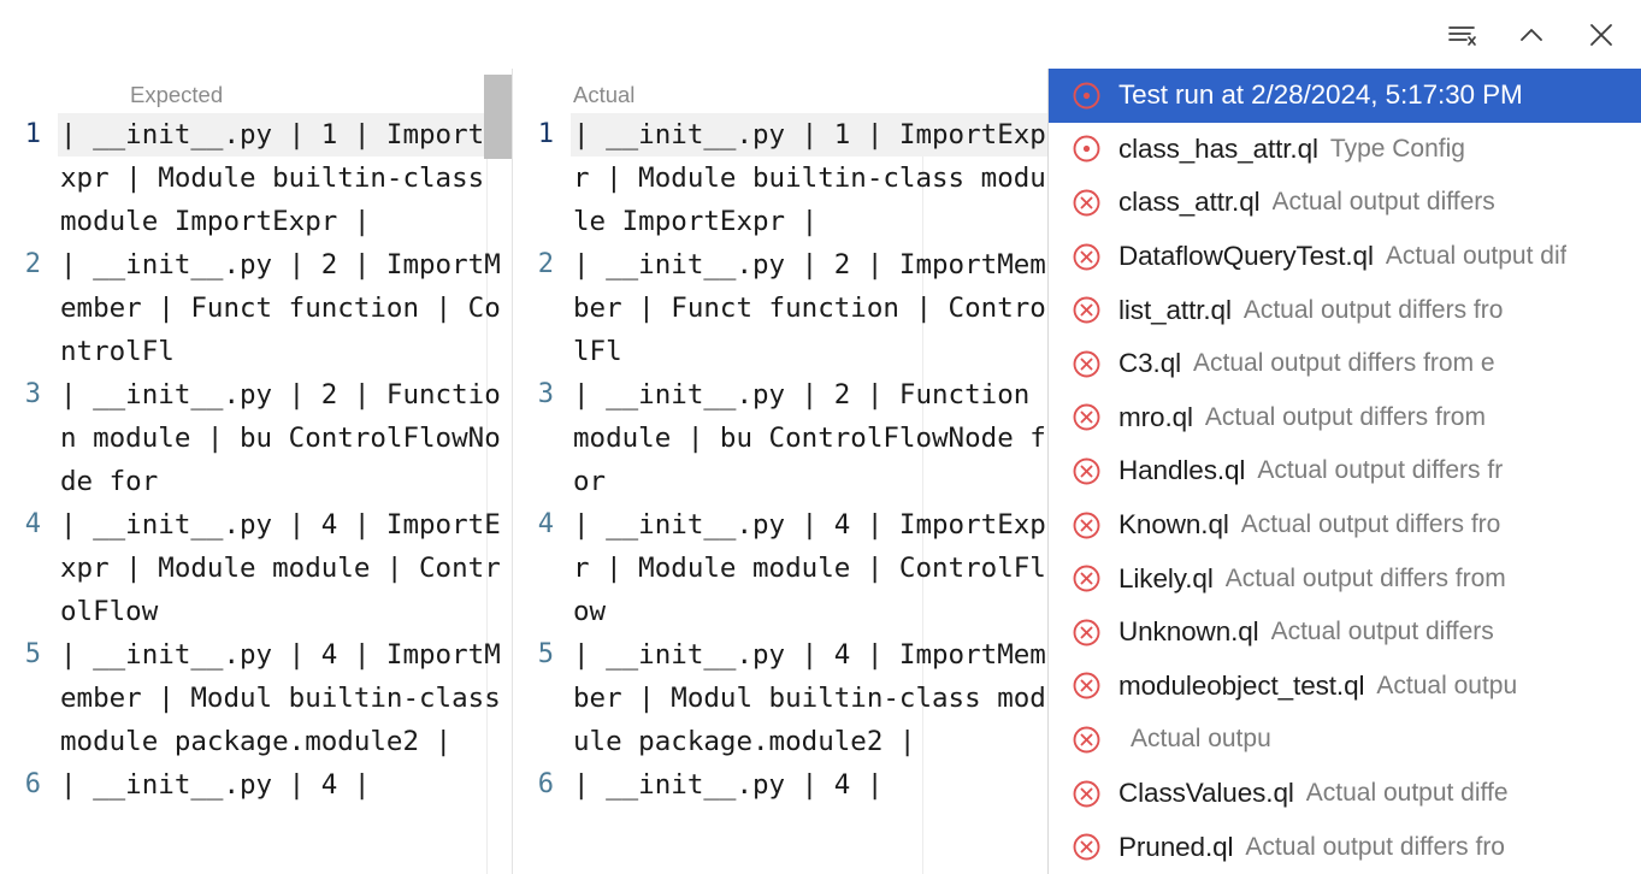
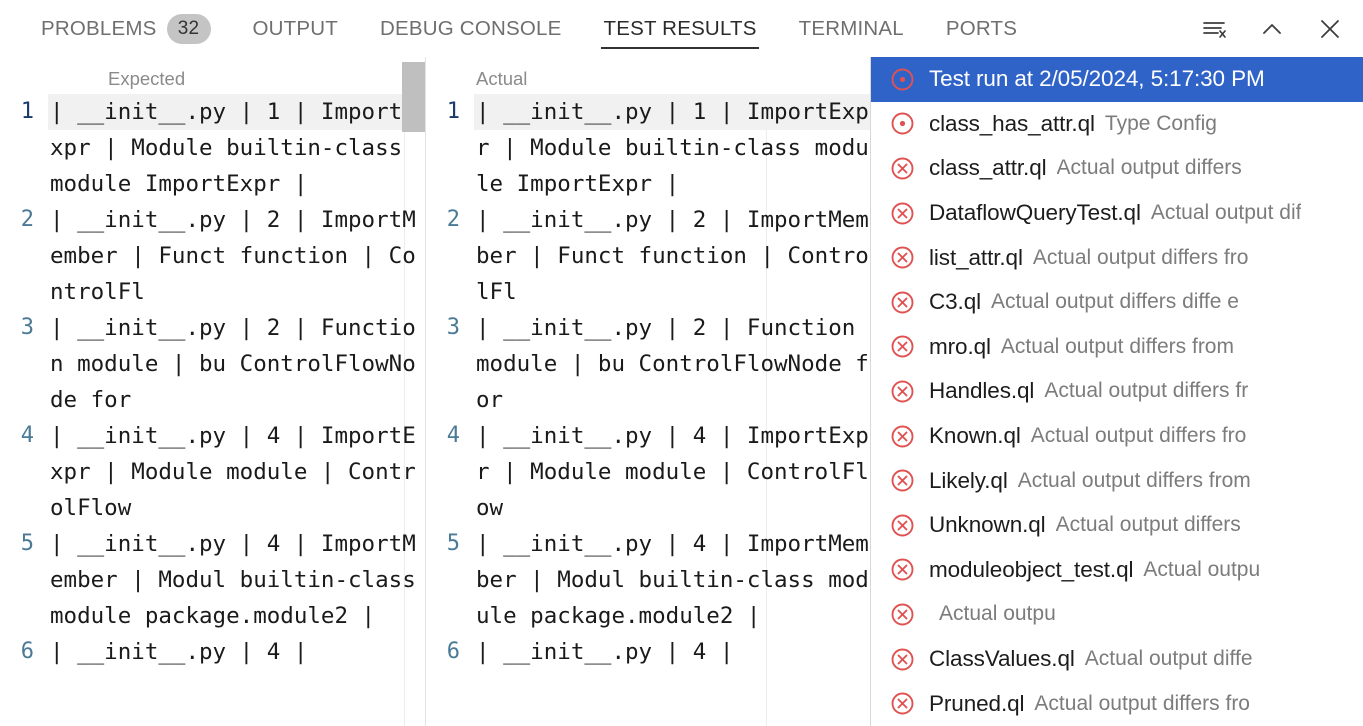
+ PROBLEMS
+ 32
+ OUTPUT
+ DEBUG CONSOLE
+ TEST RESULTS
+ TERMINAL
+ PORTS
  Expected
  1
  | __init__.py | 1 | Importxpr | Module builtin-class module ImportExpr |
  2
  | __init__.py | 2 | ImportMember | Funct function | ControlFl
  3
  | __init__.py | 2 | Function module | bu ControlFlowNode for
  4
  | __init__.py | 4 | ImportExpr | Module module | ControlFlow
  5
  | __init__.py | 4 | ImportMember | Modul builtin-class module package.module2 |
  6
  | __init__.py | 4 |
  Actual
  1
  | __init__.py | 1 | ImportExpr | Module builtin-class module ImportExpr |
  2
  | __init__.py | 2 | ImportMember | Funct function | ControlFl
  3
  | __init__.py | 2 | Function module | bu ControlFlowNode for
  4
  | __init__.py | 4 | ImportExpr | Module module | ControlFlow
  5
  | __init__.py | 4 | ImportMember | Modul builtin-class module package.module2 |
  6
  | __init__.py | 4 |
- Test run at 2/28/2024, 5:17:30 PM
+ Test run at 2/05/2024, 5:17:30 PM
  class_has_attr.ql
  Type Config
  class_attr.ql
  Actual output differs
  DataflowQueryTest.ql
  Actual output dif
  list_attr.ql
  Actual output differs fro
  C3.ql
- Actual output differs from e
+ Actual output differs diffe e
  mro.ql
  Actual output differs from
  Handles.ql
  Actual output differs fr
  Known.ql
  Actual output differs fro
  Likely.ql
  Actual output differs from
  Unknown.ql
  Actual output differs
  moduleobject_test.ql
  Actual outpu
  Actual outpu
  ClassValues.ql
  Actual output diffe
  Pruned.ql
  Actual output differs fro
